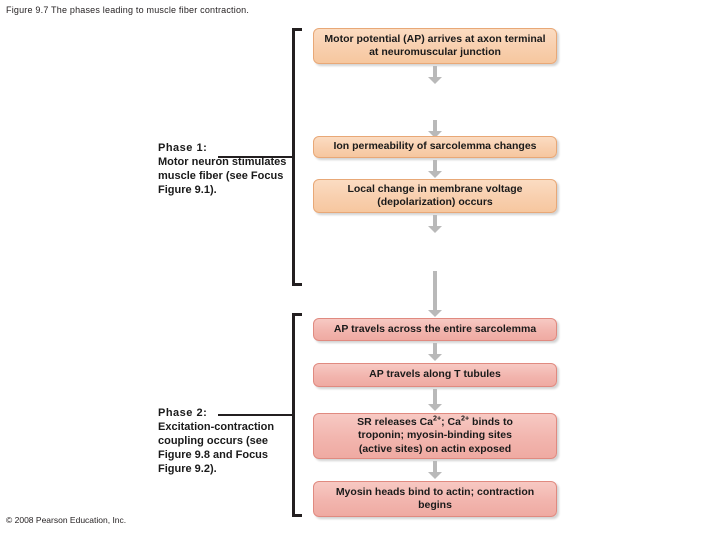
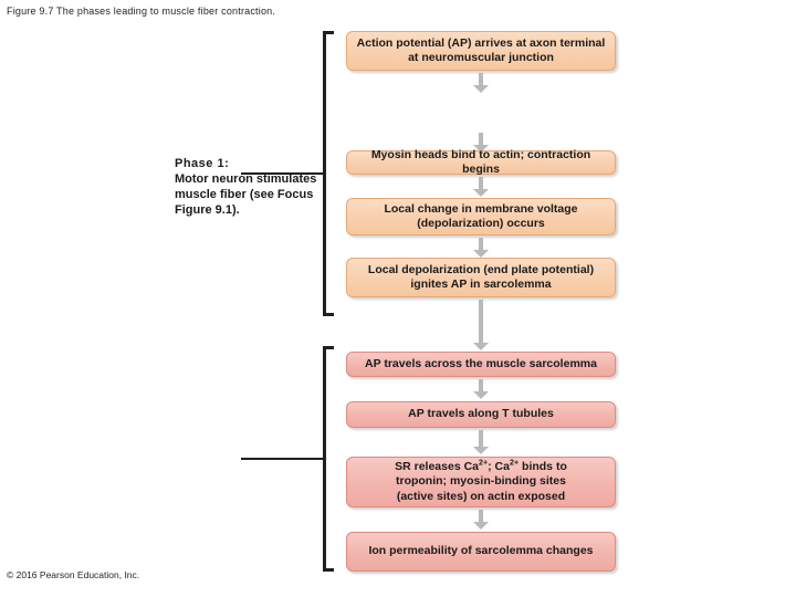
  Figure 9.7 The phases leading to muscle fiber contraction.
  Phase 1:
  Motor neuron stimulates muscle fiber (see Focus Figure 9.1).
- Phase 2:
- Excitation-contraction coupling occurs (see Figure 9.8 and Focus Figure 9.2).
- Motor potential (AP) arrives at axon terminal at neuromuscular junction
+ Action potential (AP) arrives at axon terminal at neuromuscular junction
- Ion permeability of sarcolemma changes
+ Myosin heads bind to actin; contraction begins
  Local change in membrane voltage (depolarization) occurs
+ Local depolarization (end plate potential) ignites AP in sarcolemma
- AP travels across the entire sarcolemma
+ AP travels across the muscle sarcolemma
  AP travels along T tubules
  SR releases Ca2+; Ca2+ binds to
  troponin; myosin-binding sites
  (active sites) on actin exposed
- Myosin heads bind to actin; contraction begins
+ Ion permeability of sarcolemma changes
- © 2008 Pearson Education, Inc.
+ © 2016 Pearson Education, Inc.
